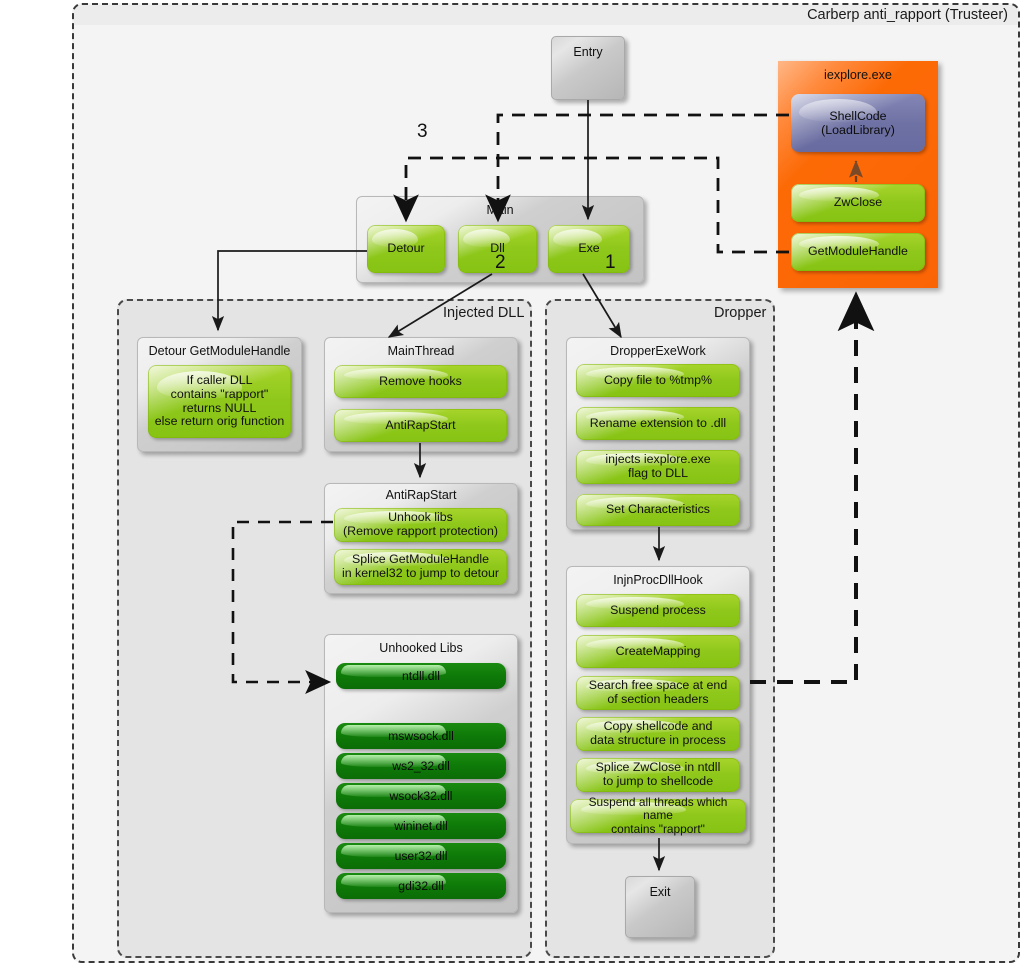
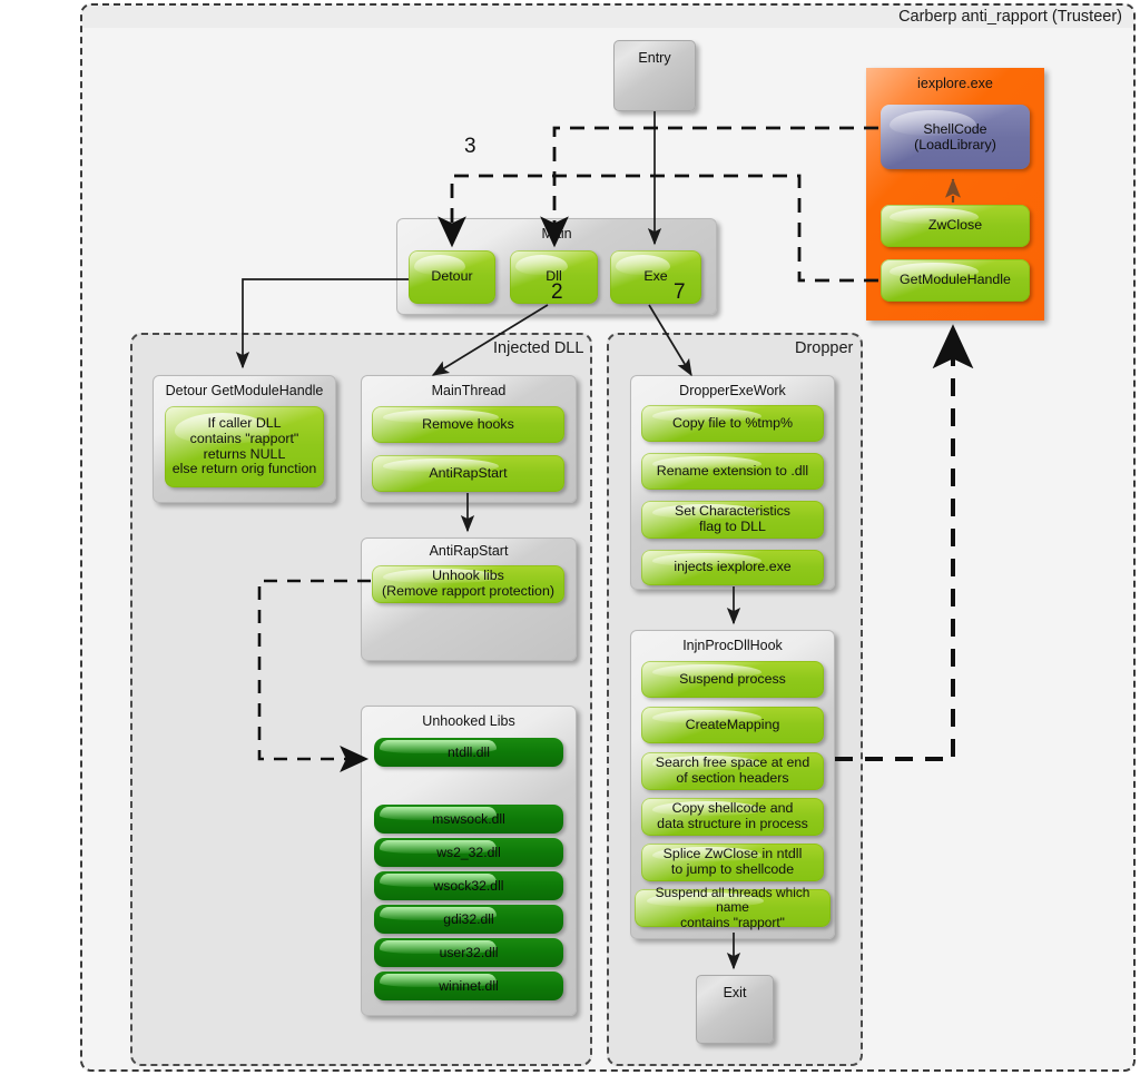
  Carberp anti_rapport (Trusteer)
  Injected DLL
  Dropper
  Entry
  Exit
  Main
  Detour
  Dll
  Exe
- 1
+ 7
  2
  3
  iexplore.exe
  ShellCode
  (LoadLibrary)
  ZwClose
  GetModuleHandle
  Detour GetModuleHandle
  If caller DLL
  contains "rapport"
  returns NULL
  else return orig function
  MainThread
  Remove hooks
  AntiRapStart
  AntiRapStart
  Unhook libs
  (Remove rapport protection)
- Splice GetModuleHandle
- in kernel32 to jump to detour
  Unhooked Libs
  ntdll.dll
  mswsock.dll
  ws2_32.dll
  wsock32.dll
- wininet.dll
+ gdi32.dll
  user32.dll
- gdi32.dll
+ wininet.dll
  DropperExeWork
  Copy file to %tmp%
  Rename extension to .dll
- injects iexplore.exe
+ Set Characteristics
  flag to DLL
- Set Characteristics
+ injects iexplore.exe
  InjnProcDllHook
  Suspend process
  CreateMapping
  Search free space at end
  of section headers
  Copy shellcode and
  data structure in process
  Splice ZwClose in ntdll
  to jump to shellcode
  Suspend all threads which name
  contains "rapport"
